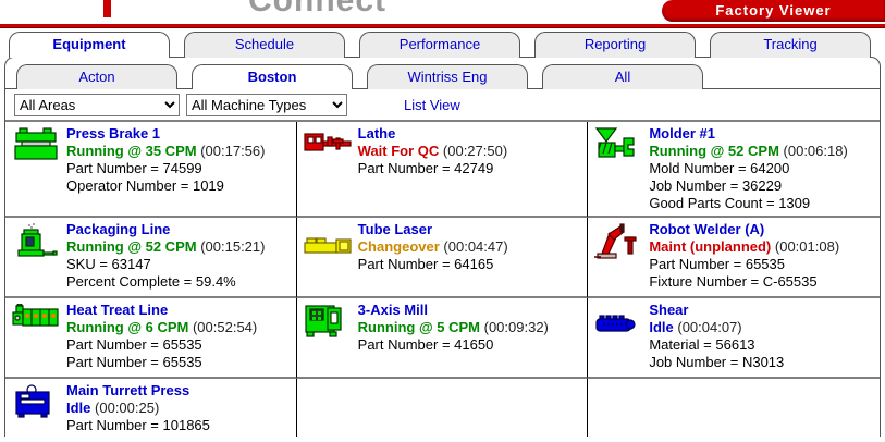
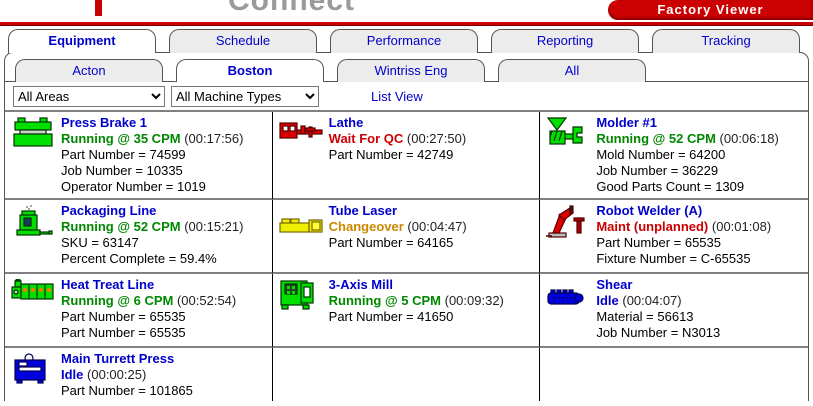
  Connect
  Factory Viewer
  Equipment
  Schedule
  Performance
  Reporting
  Tracking
  Acton
  Boston
  Wintriss Eng
  All
  All Areas
  All Machine Types
  List View
  Press Brake 1
  Running @ 35 CPM (00:17:56)
  Part Number = 74599
+ Job Number = 10335
  Operator Number = 1019
  Lathe
  Wait For QC (00:27:50)
  Part Number = 42749
  Molder #1
  Running @ 52 CPM (00:06:18)
  Mold Number = 64200
  Job Number = 36229
  Good Parts Count = 1309
  Packaging Line
  Running @ 52 CPM (00:15:21)
  SKU = 63147
  Percent Complete = 59.4%
  Tube Laser
  Changeover (00:04:47)
  Part Number = 64165
  Robot Welder (A)
  Maint (unplanned) (00:01:08)
  Part Number = 65535
  Fixture Number = C-65535
  Heat Treat Line
  Running @ 6 CPM (00:52:54)
  Part Number = 65535
  Part Number = 65535
  3-Axis Mill
  Running @ 5 CPM (00:09:32)
  Part Number = 41650
  Shear
  Idle (00:04:07)
  Material = 56613
  Job Number = N3013
  Main Turrett Press
  Idle (00:00:25)
  Part Number = 101865
